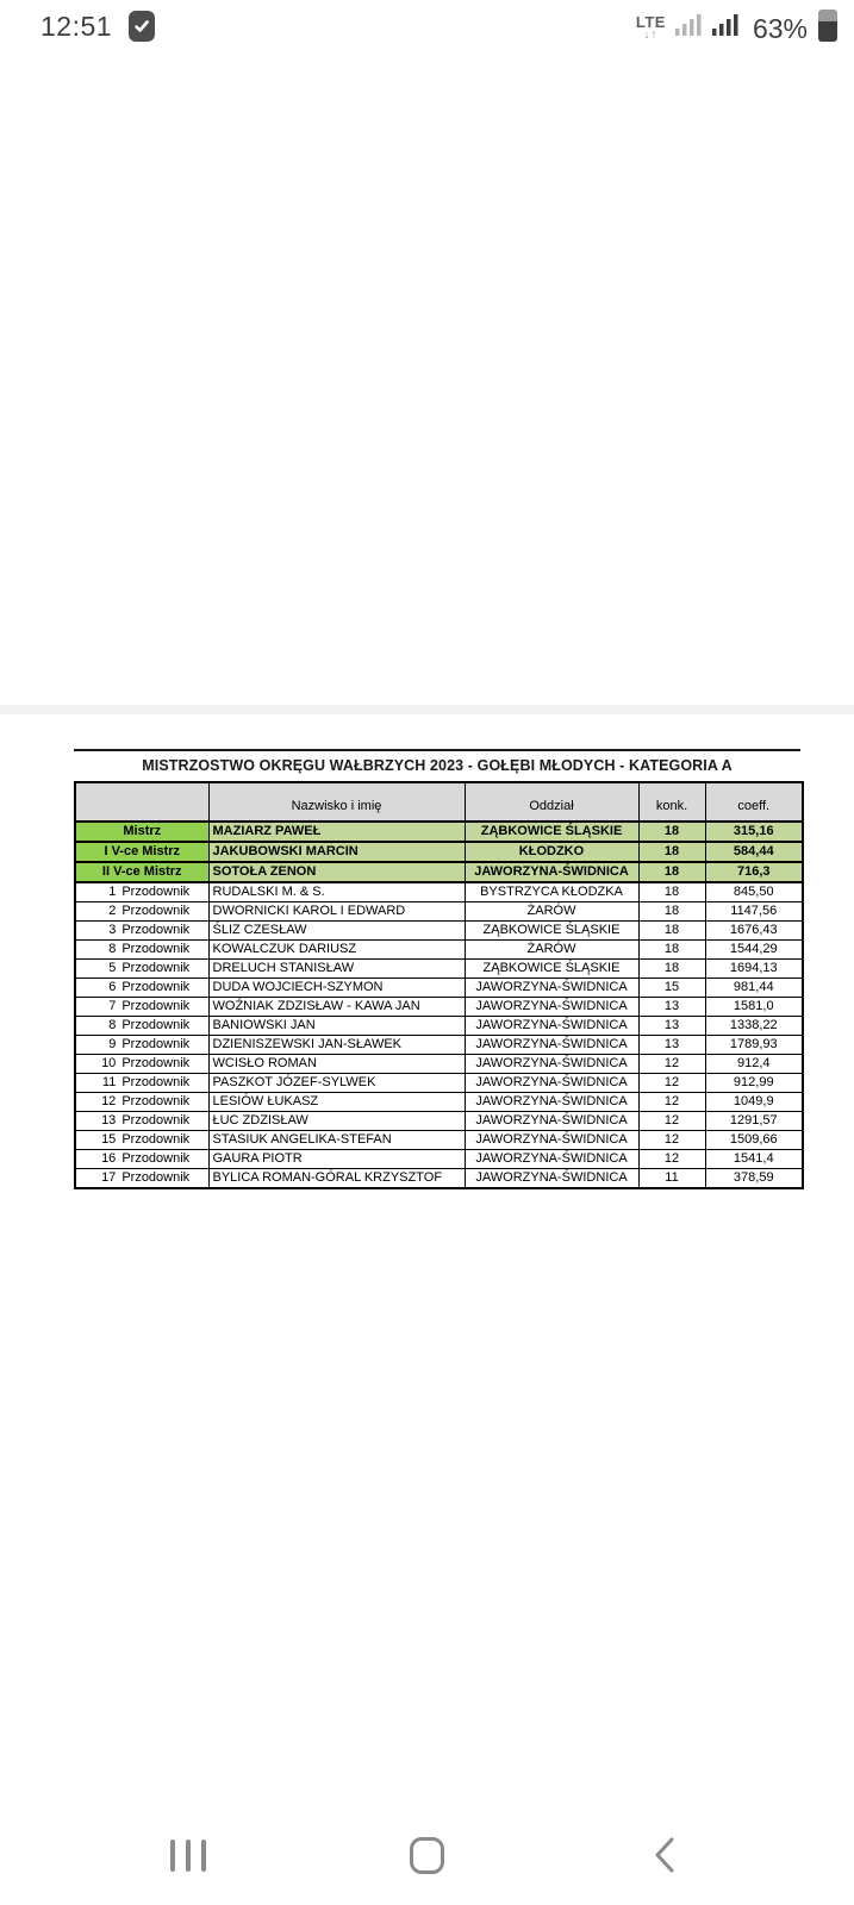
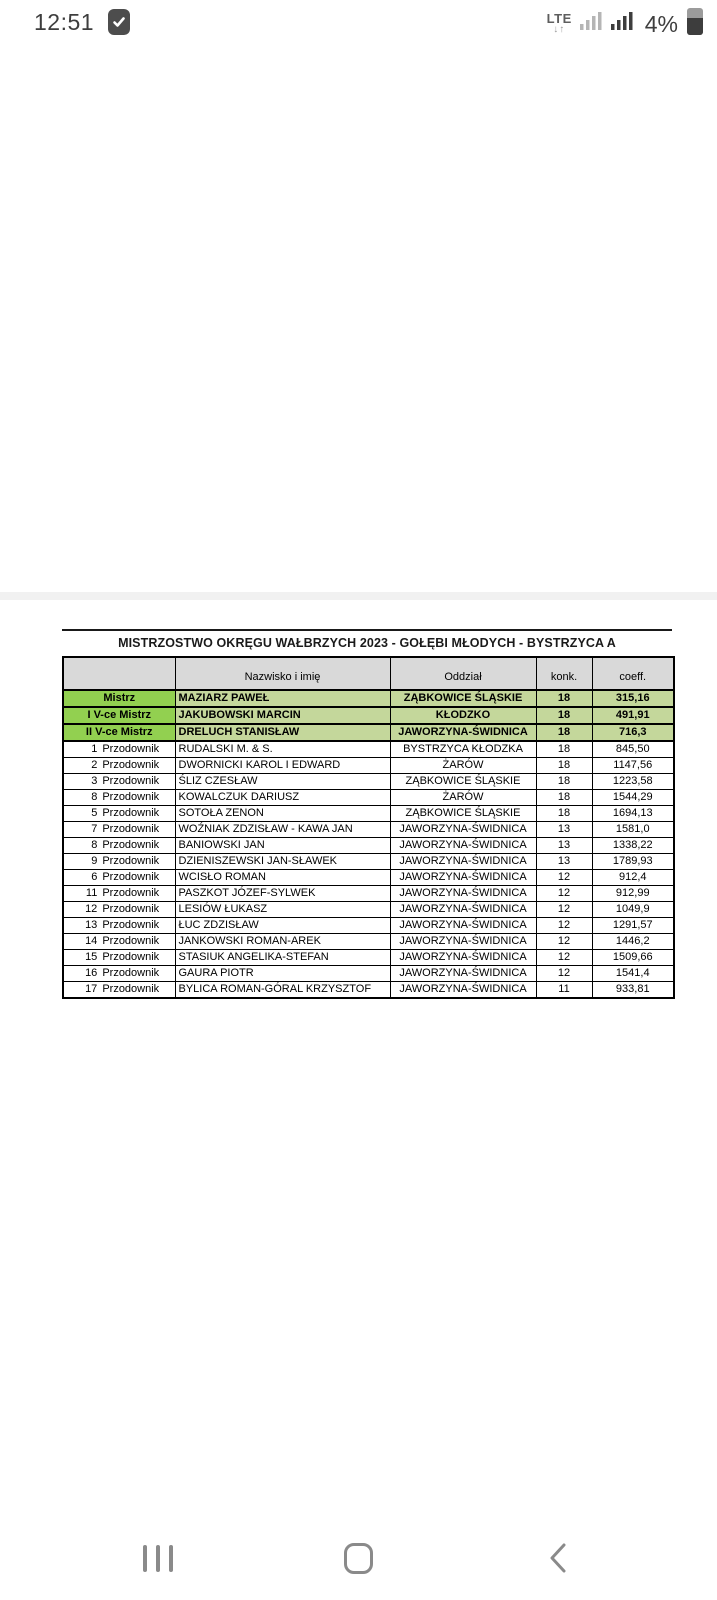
  12:51
  LTE
  ↓↑
- 63%
+ 4%
- MISTRZOSTWO OKRĘGU WAŁBRZYCH 2023 - GOŁĘBI MŁODYCH - KATEGORIA A
+ MISTRZOSTWO OKRĘGU WAŁBRZYCH 2023 - GOŁĘBI MŁODYCH - BYSTRZYCA A
  	Nazwisko i imię	Oddział	konk.	coeff.
  Mistrz	MAZIARZ PAWEŁ	ZĄBKOWICE ŚLĄSKIE	18	315,16
- I V-ce Mistrz	JAKUBOWSKI MARCIN	KŁODZKO	18	584,44
+ I V-ce Mistrz	JAKUBOWSKI MARCIN	KŁODZKO	18	491,91
- II V-ce Mistrz	SOTOŁA ZENON	JAWORZYNA-ŚWIDNICA	18	716,3
+ II V-ce Mistrz	DRELUCH STANISŁAW	JAWORZYNA-ŚWIDNICA	18	716,3
  1 Przodownik	RUDALSKI M. & S.	BYSTRZYCA KŁODZKA	18	845,50
  2 Przodownik	DWORNICKI KAROL I EDWARD	ŻARÓW	18	1147,56
- 3 Przodownik	ŚLIZ CZESŁAW	ZĄBKOWICE ŚLĄSKIE	18	1676,43
+ 3 Przodownik	ŚLIZ CZESŁAW	ZĄBKOWICE ŚLĄSKIE	18	1223,58
  8 Przodownik	KOWALCZUK DARIUSZ	ŻARÓW	18	1544,29
- 5 Przodownik	DRELUCH STANISŁAW	ZĄBKOWICE ŚLĄSKIE	18	1694,13
+ 5 Przodownik	SOTOŁA ZENON	ZĄBKOWICE ŚLĄSKIE	18	1694,13
- 6 Przodownik	DUDA WOJCIECH-SZYMON	JAWORZYNA-ŚWIDNICA	15	981,44
  7 Przodownik	WOŹNIAK ZDZISŁAW - KAWA JAN	JAWORZYNA-ŚWIDNICA	13	1581,0
  8 Przodownik	BANIOWSKI JAN	JAWORZYNA-ŚWIDNICA	13	1338,22
  9 Przodownik	DZIENISZEWSKI JAN-SŁAWEK	JAWORZYNA-ŚWIDNICA	13	1789,93
- 10 Przodownik	WCISŁO ROMAN	JAWORZYNA-ŚWIDNICA	12	912,4
+ 6 Przodownik	WCISŁO ROMAN	JAWORZYNA-ŚWIDNICA	12	912,4
  11 Przodownik	PASZKOT JÓZEF-SYLWEK	JAWORZYNA-ŚWIDNICA	12	912,99
  12 Przodownik	LESIÓW ŁUKASZ	JAWORZYNA-ŚWIDNICA	12	1049,9
  13 Przodownik	ŁUC ZDZISŁAW	JAWORZYNA-ŚWIDNICA	12	1291,57
+ 14 Przodownik	JANKOWSKI ROMAN-AREK	JAWORZYNA-ŚWIDNICA	12	1446,2
  15 Przodownik	STASIUK ANGELIKA-STEFAN	JAWORZYNA-ŚWIDNICA	12	1509,66
  16 Przodownik	GAURA PIOTR	JAWORZYNA-ŚWIDNICA	12	1541,4
- 17 Przodownik	BYLICA ROMAN-GÓRAL KRZYSZTOF	JAWORZYNA-ŚWIDNICA	11	378,59
+ 17 Przodownik	BYLICA ROMAN-GÓRAL KRZYSZTOF	JAWORZYNA-ŚWIDNICA	11	933,81
